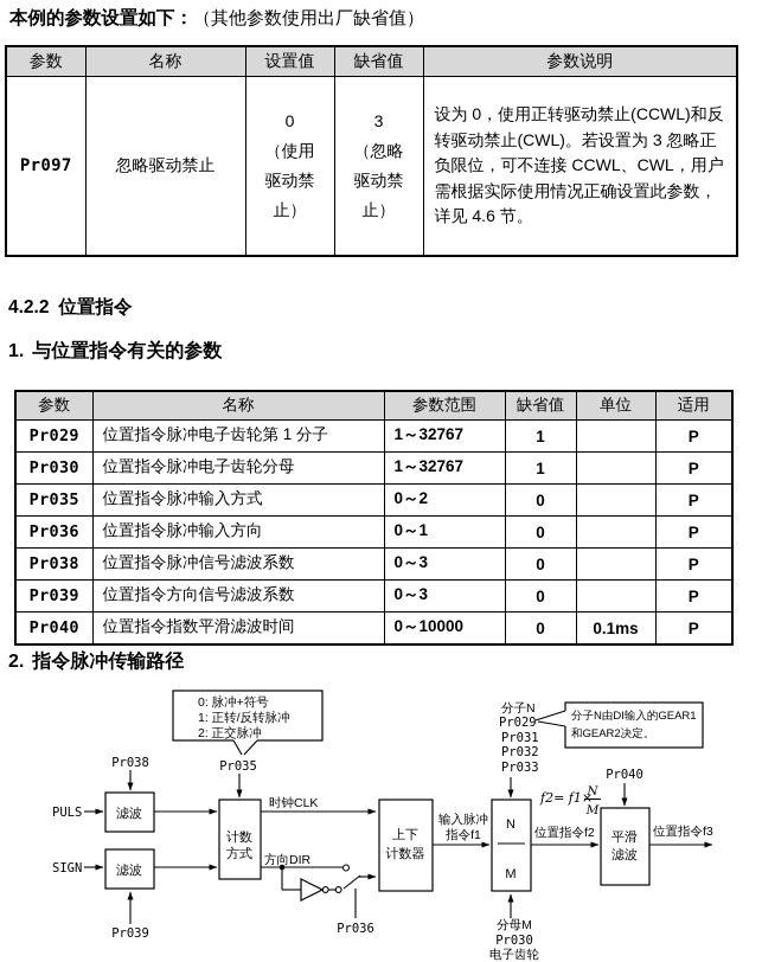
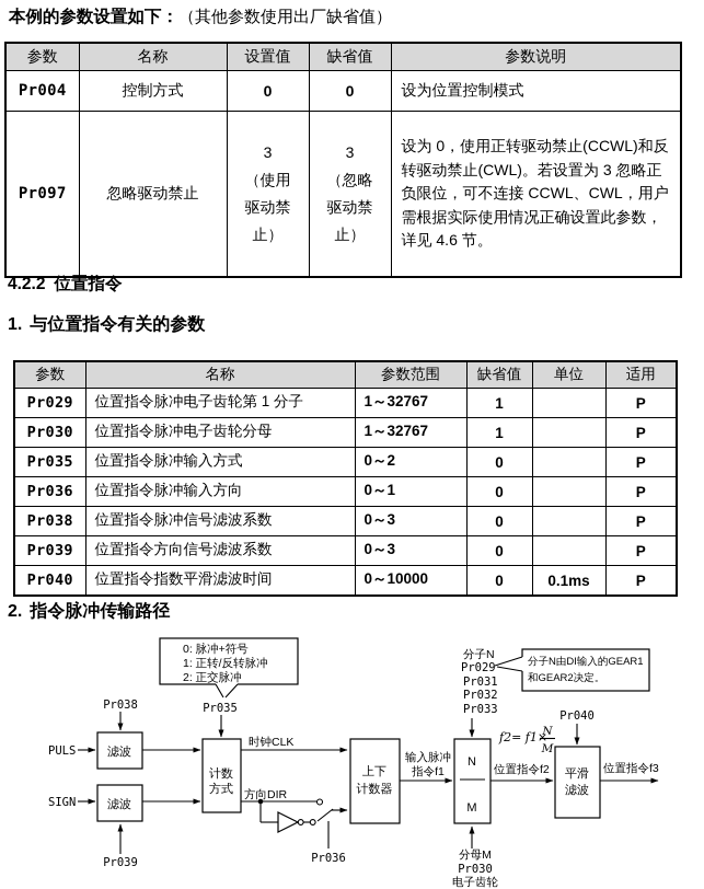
  本例的参数设置如下：（其他参数使用出厂缺省值）
  参数	名称	设置值	缺省值	参数说明
+ Pr004	控制方式	0	0	设为位置控制模式
- Pr097	忽略驱动禁止	0 （使用 驱动禁 止）	3 （忽略 驱动禁 止）	设为 0，使用正转驱动禁止(CCWL)和反转驱动禁止(CWL)。若设置为 3 忽略正负限位，可不连接 CCWL、CWL，用户需根据实际使用情况正确设置此参数，详见 4.6 节。
+ Pr097	忽略驱动禁止	3 （使用 驱动禁 止）	3 （忽略 驱动禁 止）	设为 0，使用正转驱动禁止(CCWL)和反转驱动禁止(CWL)。若设置为 3 忽略正负限位，可不连接 CCWL、CWL，用户需根据实际使用情况正确设置此参数，详见 4.6 节。
  4.2.2 位置指令
  1. 与位置指令有关的参数
  参数	名称	参数范围	缺省值	单位	适用
  Pr029	位置指令脉冲电子齿轮第 1 分子	1～32767	1		P
  Pr030	位置指令脉冲电子齿轮分母	1～32767	1		P
  Pr035	位置指令脉冲输入方式	0～2	0		P
  Pr036	位置指令脉冲输入方向	0～1	0		P
  Pr038	位置指令脉冲信号滤波系数	0～3	0		P
  Pr039	位置指令方向信号滤波系数	0～3	0		P
  Pr040	位置指令指数平滑滤波时间	0～10000	0	0.1ms	P
  2. 指令脉冲传输路径
  0: 脉冲+符号
  1: 正转/反转脉冲
  2: 正交脉冲
  Pr035
  Pr038
  滤波
  PULS
  滤波
  SIGN
  Pr039
  计数
  方式
  时钟CLK
  方向DIR
  Pr036
  上下
  计数器
  输入脉冲
  指令f1
  N
  M
  分子N
  Pr029
  Pr031
  Pr032
  Pr033
  分子N由DI输入的GEAR1
  和GEAR2决定。
  f2= f1×
  N
  M
  位置指令f2
  Pr040
  平滑
  滤波
  位置指令f3
  分母M
  Pr030
  电子齿轮
